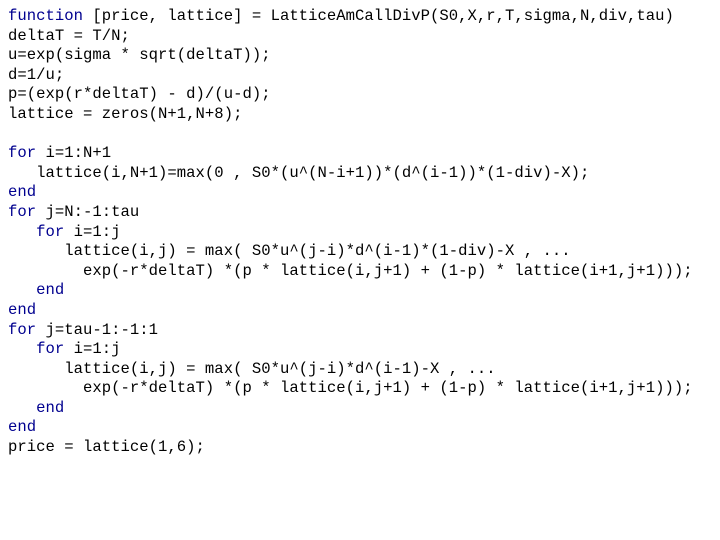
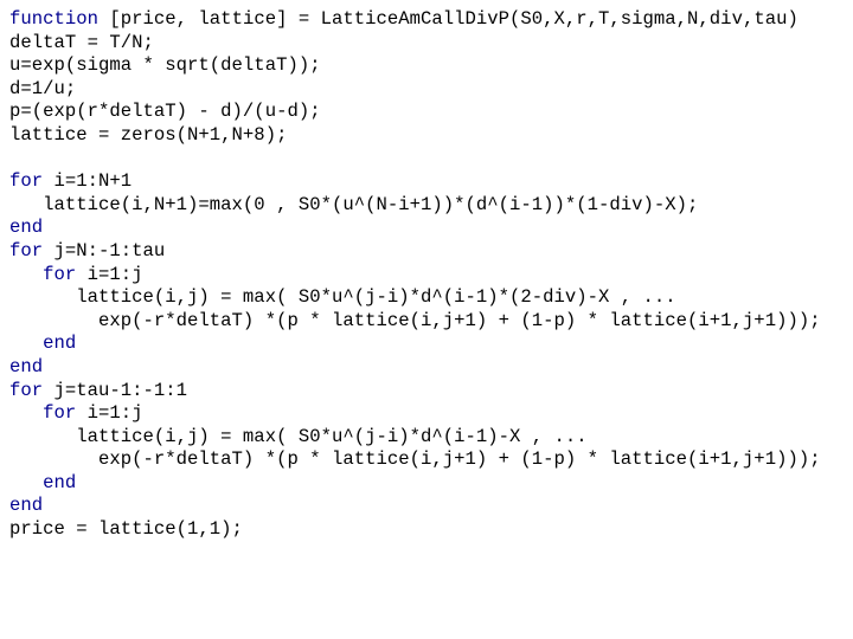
  function [price, lattice] = LatticeAmCallDivP(S0,X,r,T,sigma,N,div,tau)
  deltaT = T/N;
  u=exp(sigma * sqrt(deltaT));
  d=1/u;
  p=(exp(r*deltaT) - d)/(u-d);
  lattice = zeros(N+1,N+8);
  for i=1:N+1
  lattice(i,N+1)=max(0 , S0*(u^(N-i+1))*(d^(i-1))*(1-div)-X);
  end
  for j=N:-1:tau
  for i=1:j
- lattice(i,j) = max( S0*u^(j-i)*d^(i-1)*(1-div)-X , ...
+ lattice(i,j) = max( S0*u^(j-i)*d^(i-1)*(2-div)-X , ...
  exp(-r*deltaT) *(p * lattice(i,j+1) + (1-p) * lattice(i+1,j+1)));
  end
  end
  for j=tau-1:-1:1
  for i=1:j
  lattice(i,j) = max( S0*u^(j-i)*d^(i-1)-X , ...
  exp(-r*deltaT) *(p * lattice(i,j+1) + (1-p) * lattice(i+1,j+1)));
  end
  end
- price = lattice(1,6);
+ price = lattice(1,1);
